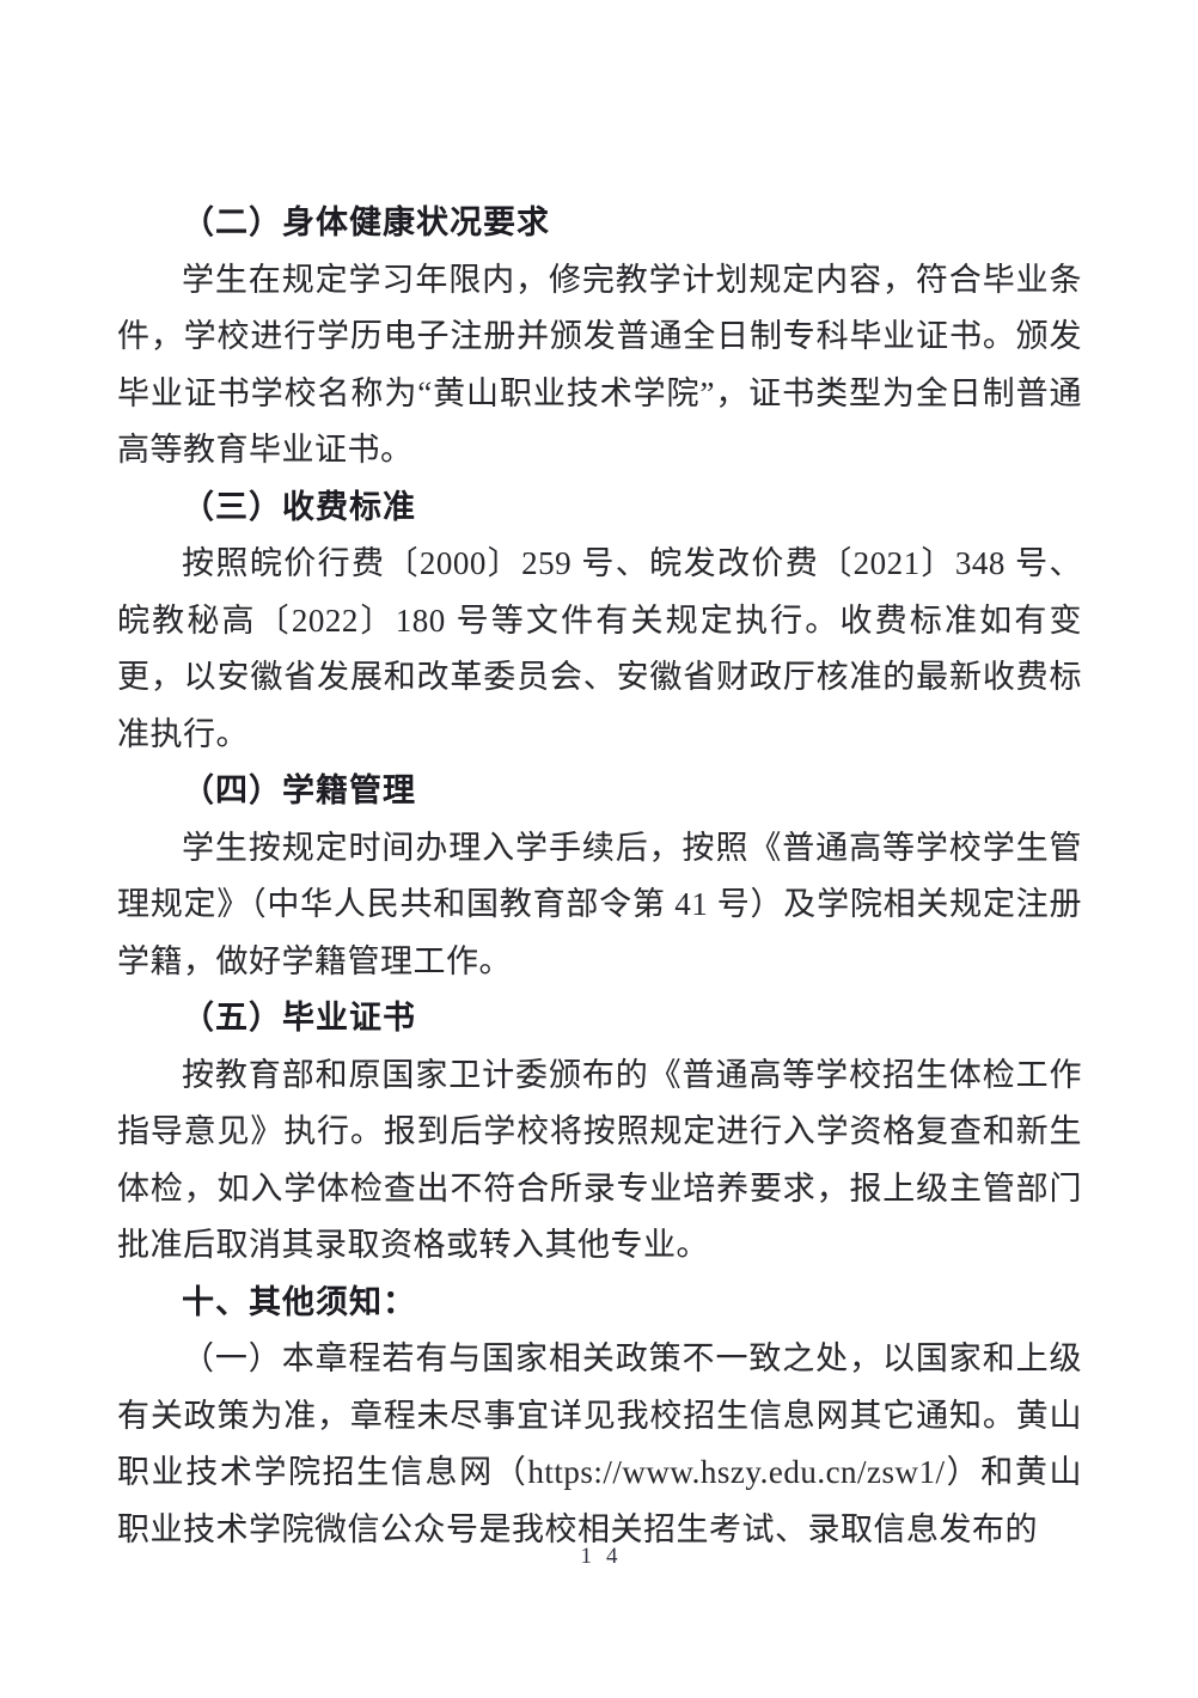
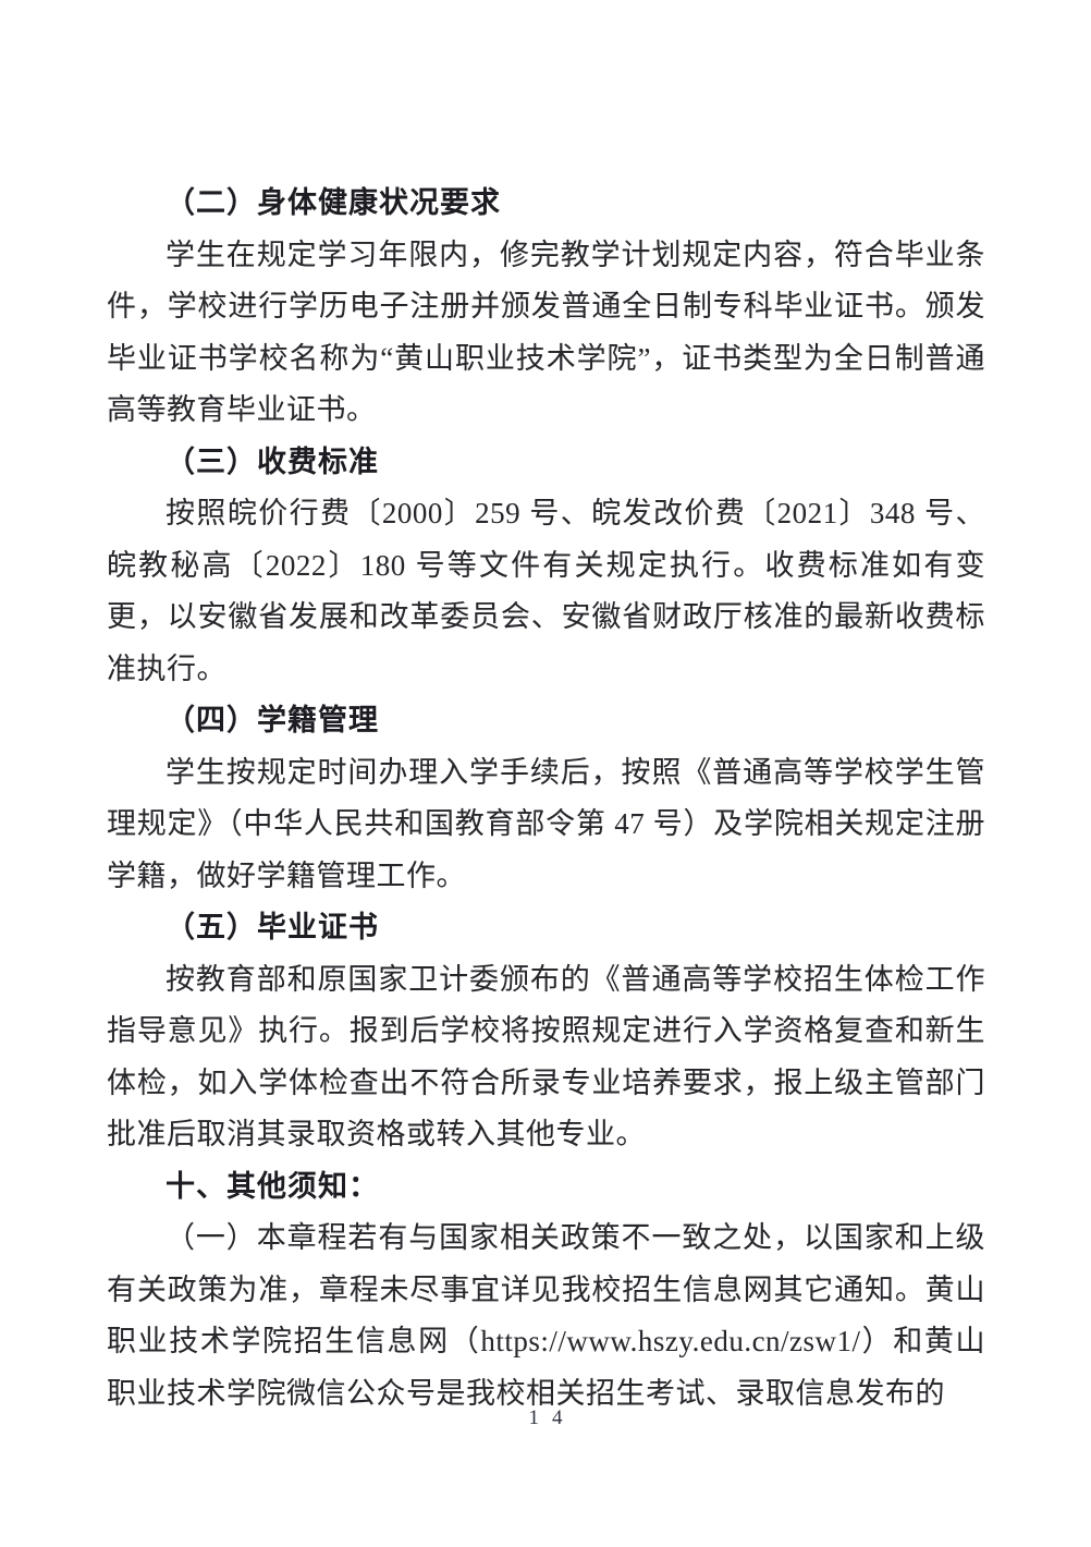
  （二）身体健康状况要求
  学生在规定学习年限内，修完教学计划规定内容，符合毕业条件，学校进行学历电子注册并颁发普通全日制专科毕业证书。颁发毕业证书学校名称为“黄山职业技术学院”，证书类型为全日制普通高等教育毕业证书。
  （三）收费标准
  按照皖价行费〔2000〕259 号、皖发改价费〔2021〕348 号、皖教秘高〔2022〕180 号等文件有关规定执行。收费标准如有变更，以安徽省发展和改革委员会、安徽省财政厅核准的最新收费标准执行。
  （四）学籍管理
- 学生按规定时间办理入学手续后，按照《普通高等学校学生管理规定》（中华人民共和国教育部令第 41 号）及学院相关规定注册学籍，做好学籍管理工作。
+ 学生按规定时间办理入学手续后，按照《普通高等学校学生管理规定》（中华人民共和国教育部令第 47 号）及学院相关规定注册学籍，做好学籍管理工作。
  （五）毕业证书
  按教育部和原国家卫计委颁布的《普通高等学校招生体检工作指导意见》执行。报到后学校将按照规定进行入学资格复查和新生体检，如入学体检查出不符合所录专业培养要求，报上级主管部门批准后取消其录取资格或转入其他专业。
  十、其他须知：
  （一）本章程若有与国家相关政策不一致之处，以国家和上级有关政策为准，章程未尽事宜详见我校招生信息网其它通知。黄山职业技术学院招生信息网（https://www.hszy.edu.cn/zsw1/）和黄山职业技术学院微信公众号是我校相关招生考试、录取信息发布的
  14
